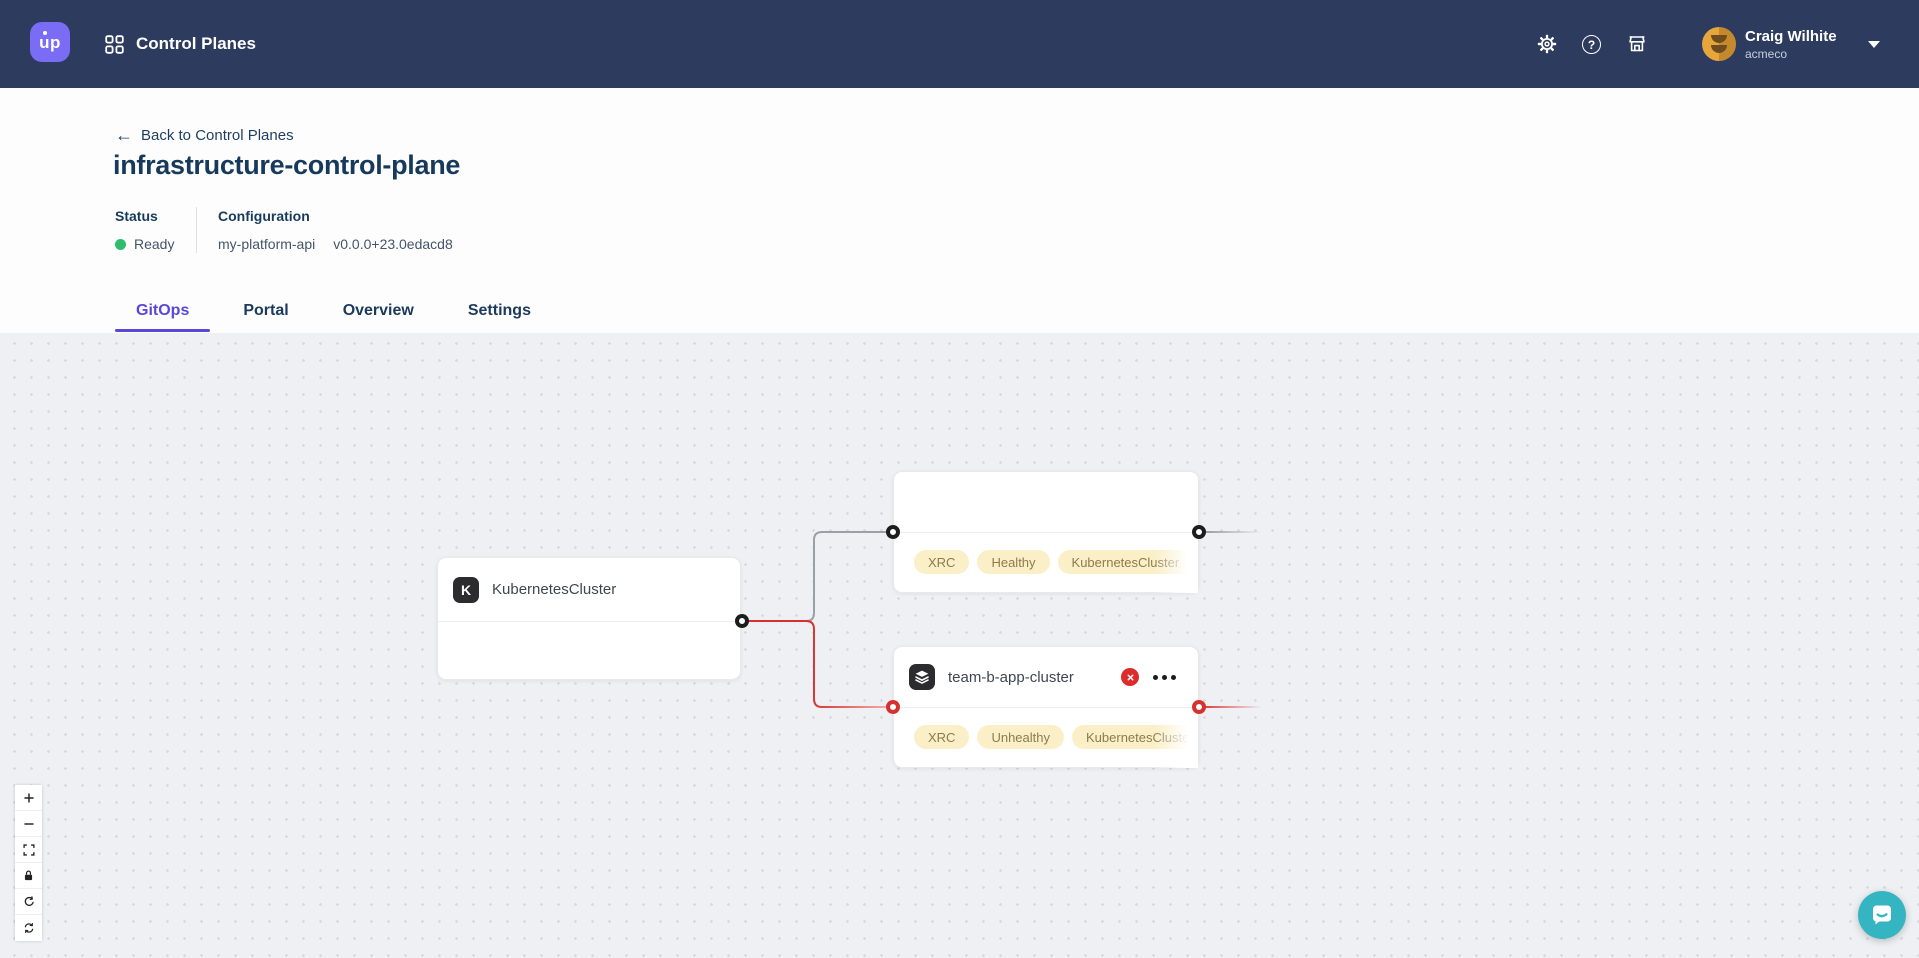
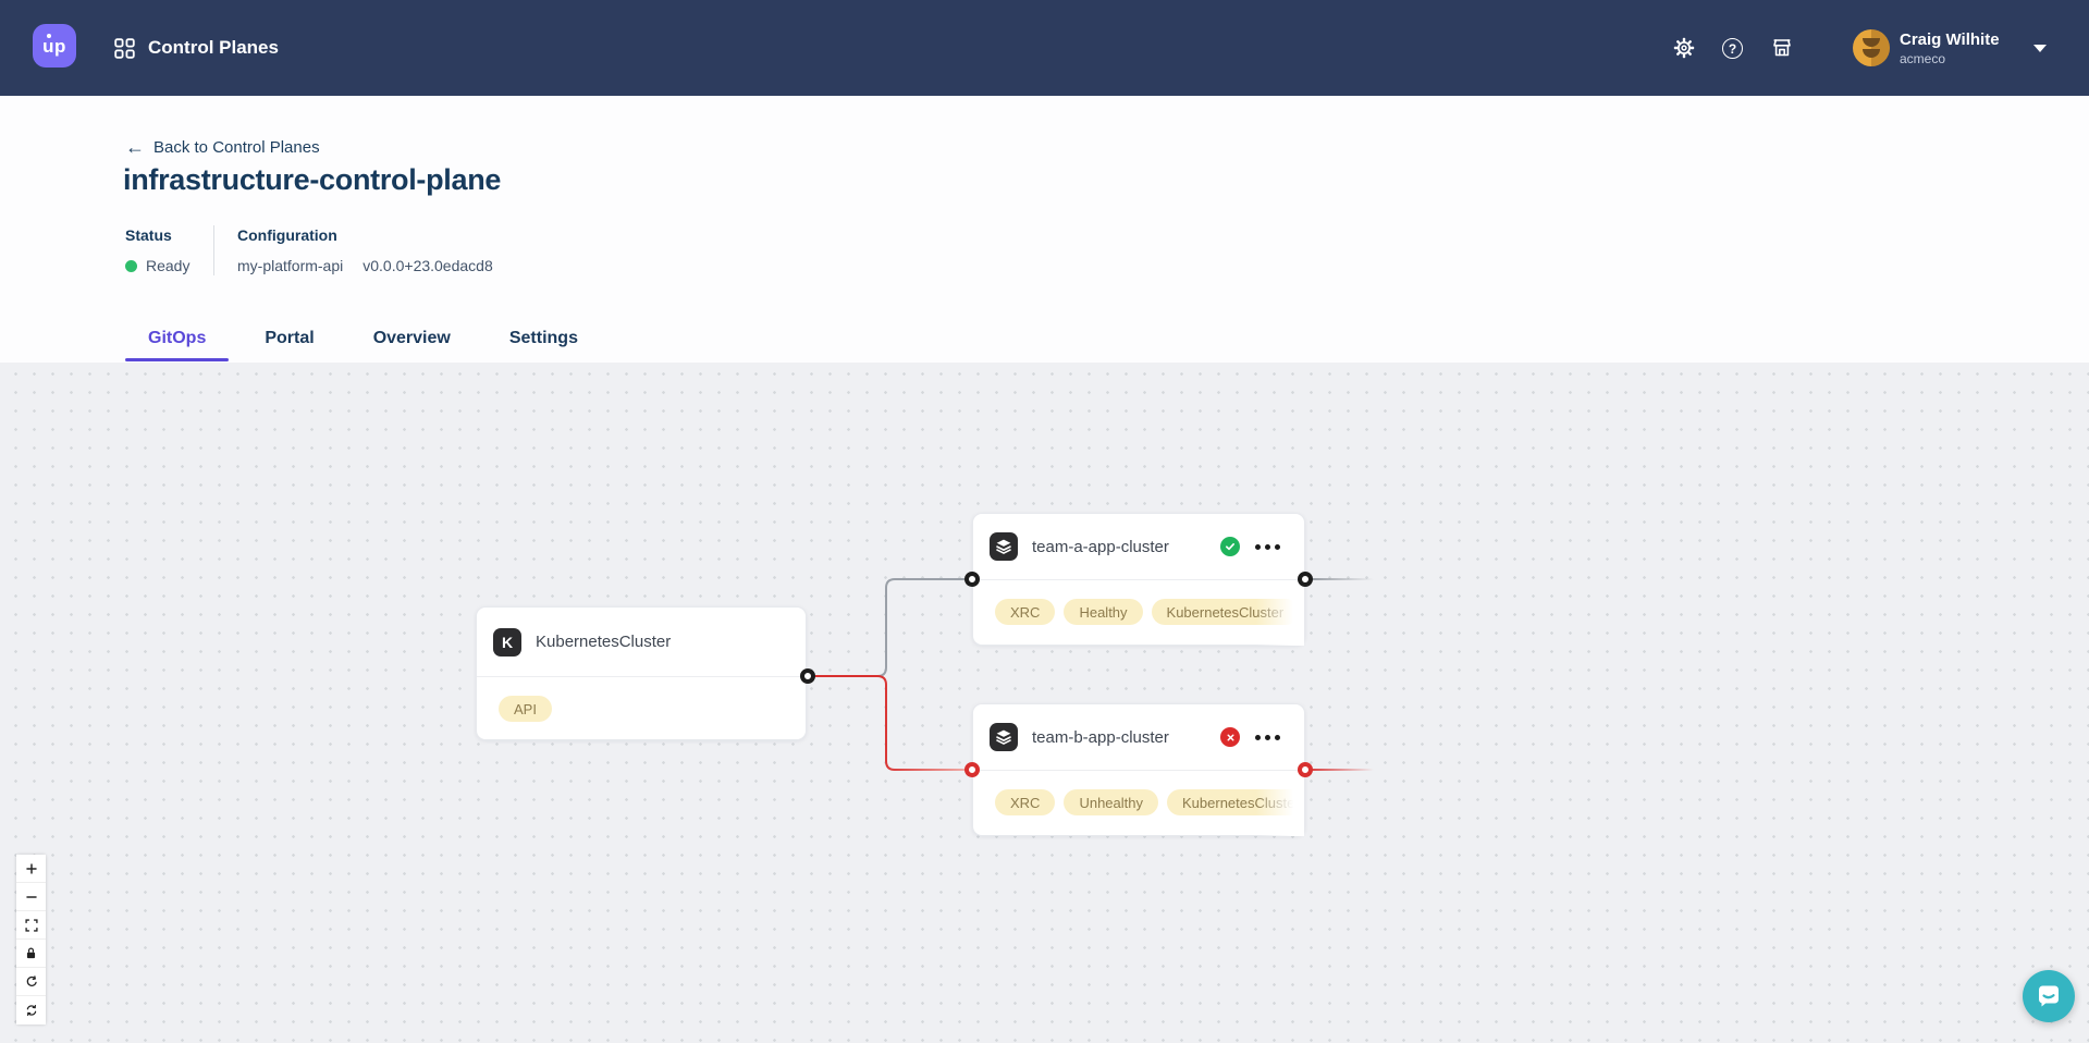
  up
  Control Planes
  ?
  Craig Wilhite
  acmeco
  ←
  Back to Control Planes
  infrastructure-control-plane
  Status
  Ready
  Configuration
  my-platform-api
  v0.0.0+23.0edacd8
  GitOps
  Portal
  Overview
  Settings
  K
  KubernetesCluster
+ API
+ team-a-app-cluster
  XRC
  Healthy
  KubernetesCl
  team-b-app-cluster
  XRC
  Unhealthy
